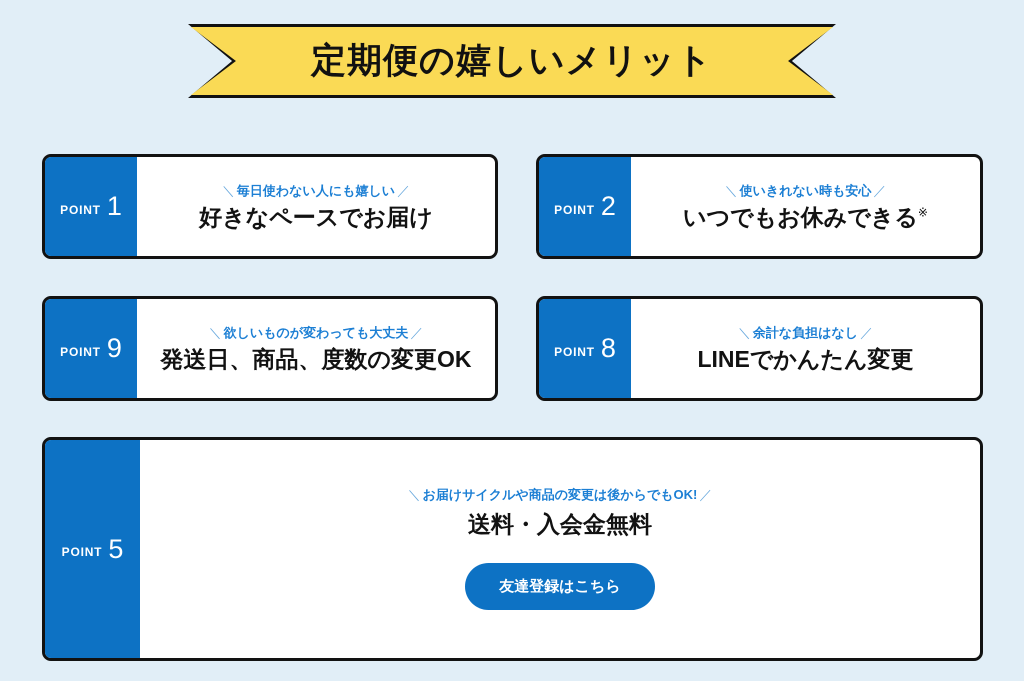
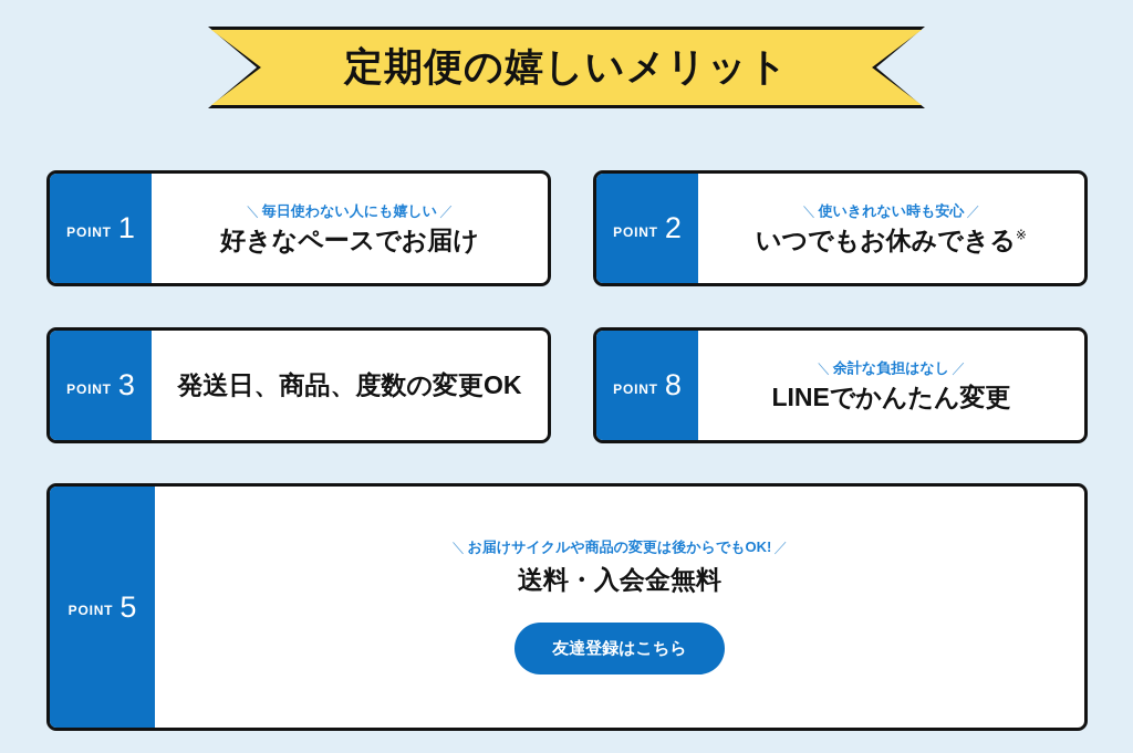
  定期便の嬉しいメリット
  POINT
  1
  ＼ 毎日使わない人にも嬉しい ／
  好きなペースでお届け
  POINT
  2
  ＼ 使いきれない時も安心 ／
  いつでもお休みできる※
  POINT
- 9
+ 3
- ＼ 欲しいものが変わっても大丈夫 ／
  発送日、商品、度数の変更OK
  POINT
  8
  ＼ 余計な負担はなし ／
  LINEでかんたん変更
  POINT
  5
  ＼ お届けサイクルや商品の変更は後からでもOK! ／
  送料・入会金無料
  友達登録はこちら
